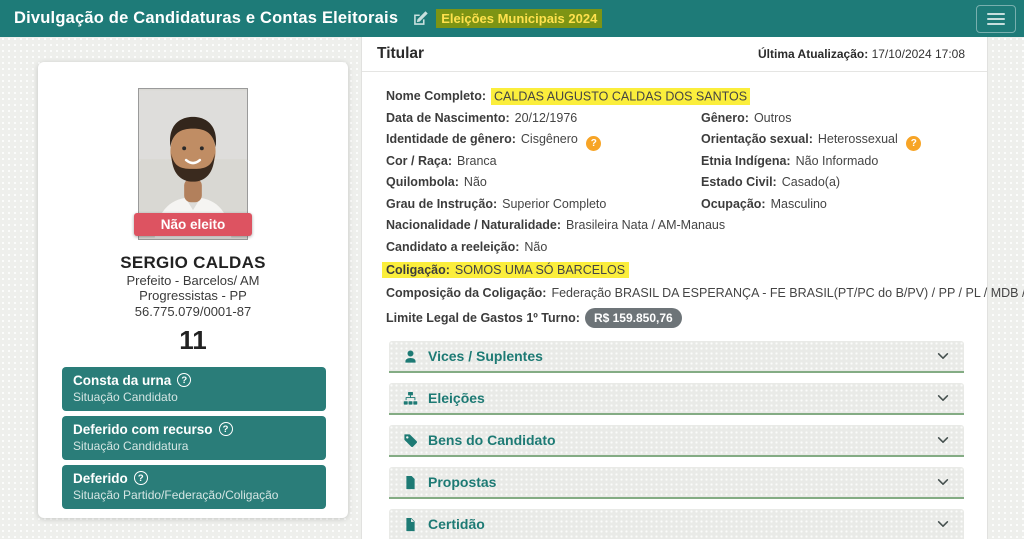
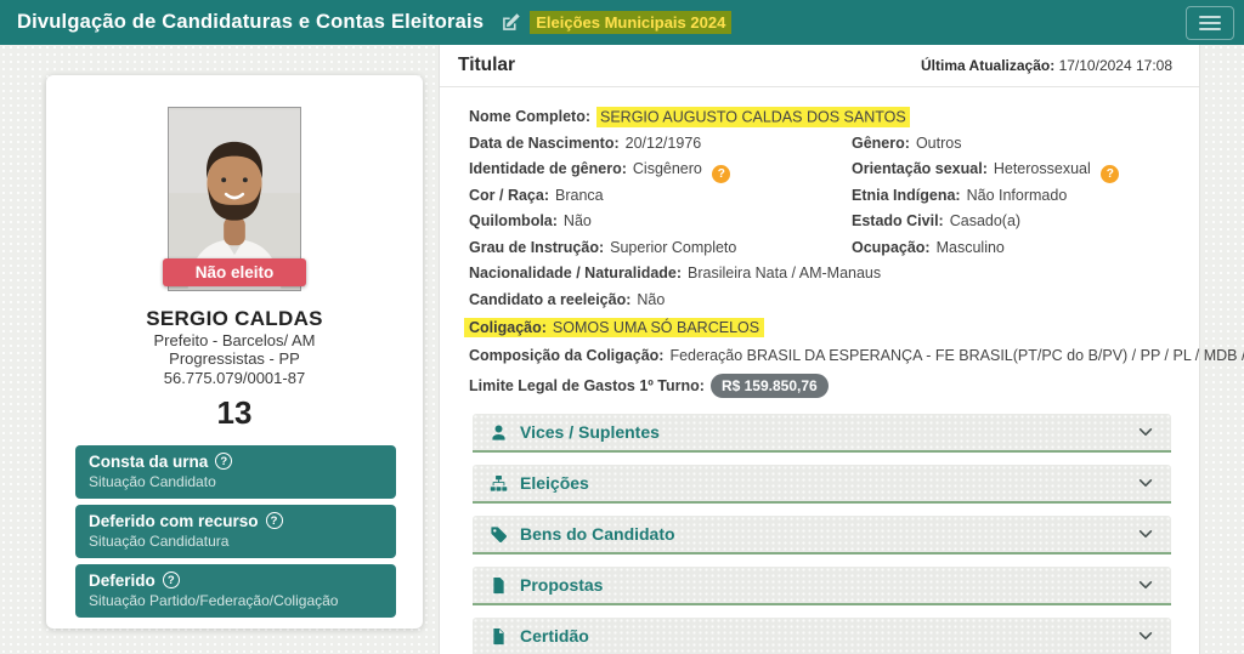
  Divulgação de Candidaturas e Contas Eleitorais
  Eleições Municipais 2024
  Não eleito
  SERGIO CALDAS
  Prefeito - Barcelos/ AM
  Progressistas - PP
  56.775.079/0001-87
- 11
+ 13
  Consta da urna
  ?
  Situação Candidato
  Deferido com recurso
  ?
  Situação Candidatura
  Deferido
  ?
  Situação Partido/Federação/Coligação
  Titular
  Última Atualização: 17/10/2024 17:08
- Nome Completo: CALDAS AUGUSTO CALDAS DOS SANTOS
+ Nome Completo: SERGIO AUGUSTO CALDAS DOS SANTOS
  Data de Nascimento: 20/12/1976
  Identidade de gênero: Cisgênero ?
  Cor / Raça: Branca
  Quilombola: Não
  Grau de Instrução: Superior Completo
  Nacionalidade / Naturalidade: Brasileira Nata / AM-Manaus
  Candidato a reeleição: Não
  Coligação: SOMOS UMA SÓ BARCELOS
  Composição da Coligação: Federação BRASIL DA ESPERANÇA - FE BRASIL(PT/PC do B/PV) / PP / PL / MDB
  Limite Legal de Gastos 1º Turno: R$ 159.850,76
  Gênero: Outros
  Orientação sexual: Heterossexual ?
  Etnia Indígena: Não Informado
  Estado Civil: Casado(a)
  Ocupação: Masculino
  Vices / Suplentes
  Eleições
  Bens do Candidato
  Propostas
  Certidão
